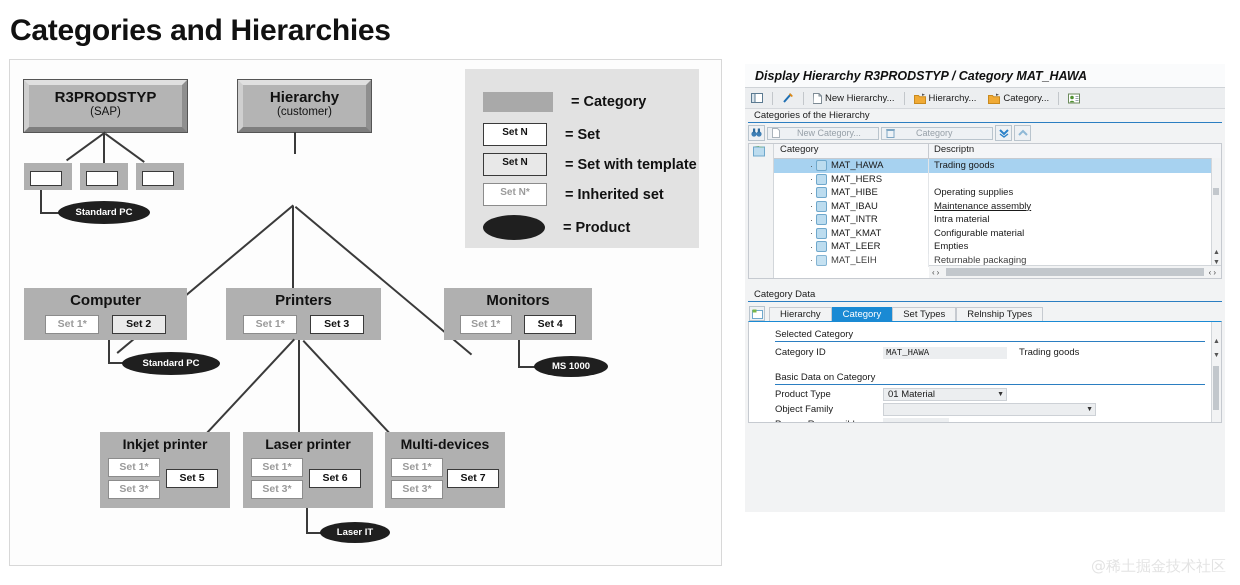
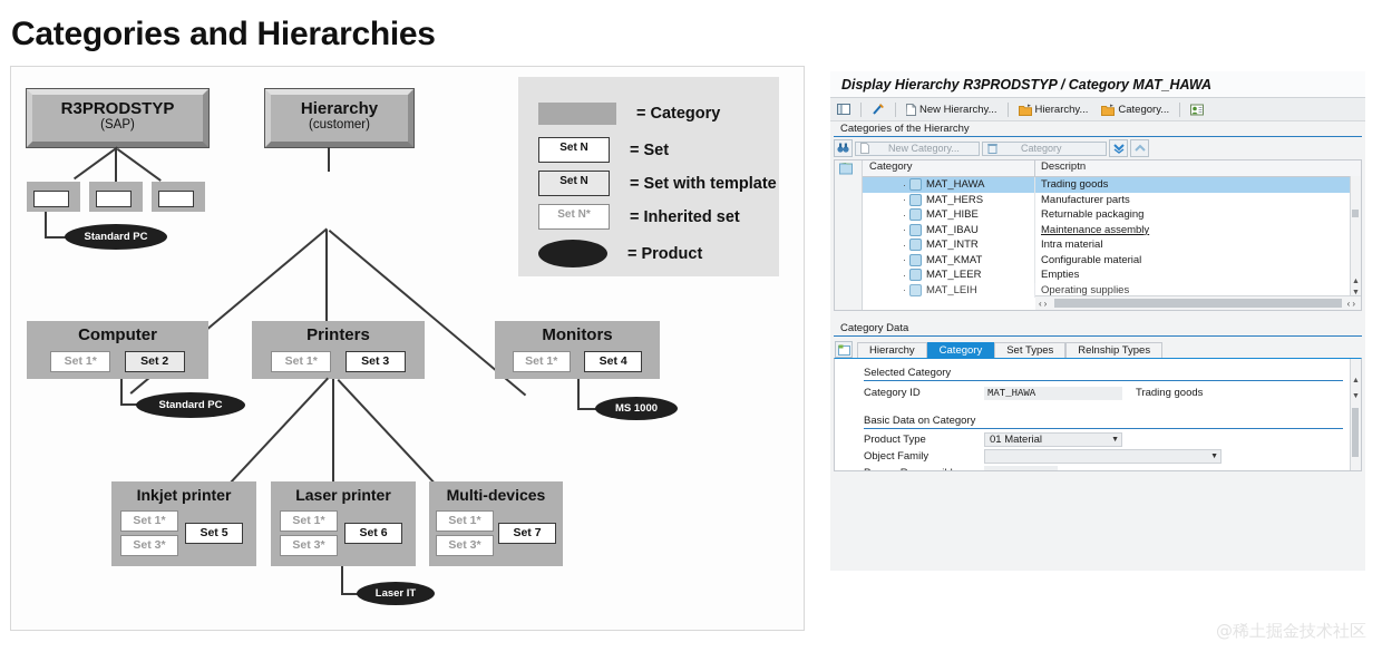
  Categories and Hierarchies
  R3PRODSTYP
  (SAP)
  Standard PC
  Hierarchy
  (customer)
  Computer
  Set 1* Set 2
  Standard PC
  Printers
  Set 1* Set 3
  Monitors
  Set 1* Set 4
  MS 1000
  Inkjet printer
  Set 1*
  Set 3*
  Set 5
  Laser printer
  Set 1*
  Set 3*
  Set 6
  Laser IT
  Multi-devices
  Set 1*
  Set 3*
  Set 7
  = Category
  Set N
  = Set
  Set N
  = Set with template
  Set N*
  = Inherited set
  = Product
  Display Hierarchy R3PRODSTYP / Category MAT_HAWA
  New Hierarchy...
  Hierarchy...
  Category...
  Categories of the Hierarchy
  New Category...
  Category
  Category
  Descriptn
  ·
  MAT_HAWA
  Trading goods
  ·
  MAT_HERS
+ Manufacturer parts
  ·
  MAT_HIBE
- Operating supplies
+ Returnable packaging
  ·
  MAT_IBAU
  Maintenance assembly
  ·
  MAT_INTR
  Intra material
  ·
  MAT_KMAT
  Configurable material
  ·
  MAT_LEER
  Empties
  ·
  MAT_LEIH
- Returnable packaging
+ Operating supplies
  ‹›
  ‹›
  Category Data
  Hierarchy
  Category
  Set Types
  Relnship Types
  Selected Category
  Category ID
  MAT_HAWA
  Trading goods
  Basic Data on Category
  Product Type
  01 Material
  Object Family
  @稀土掘金技术社区
